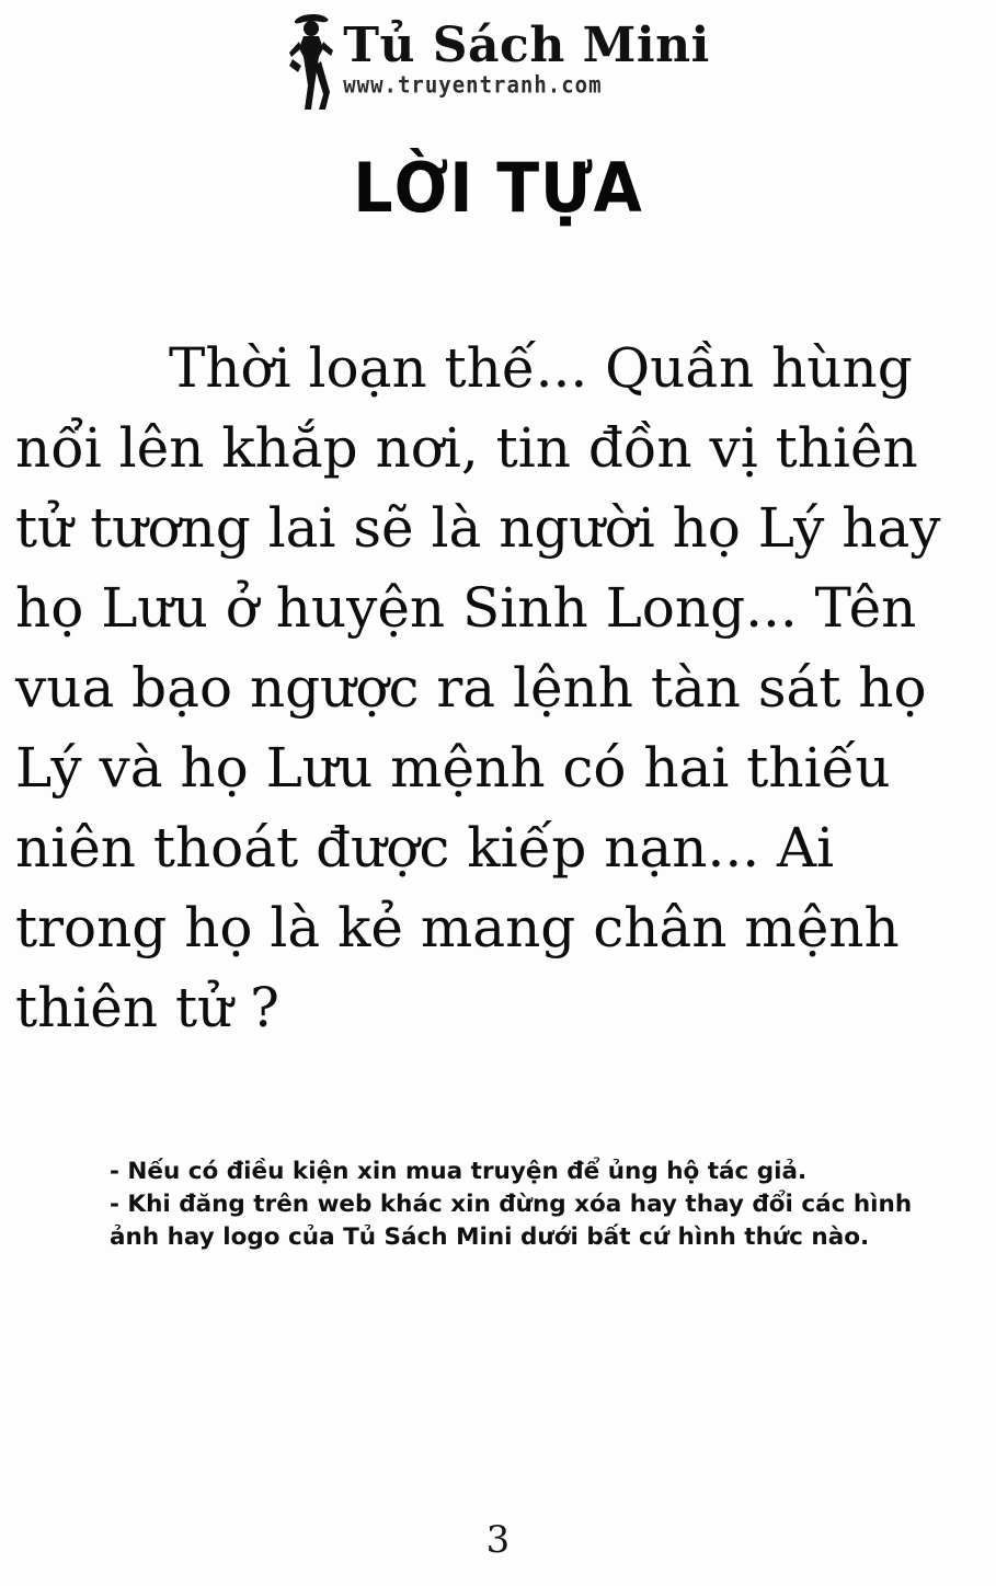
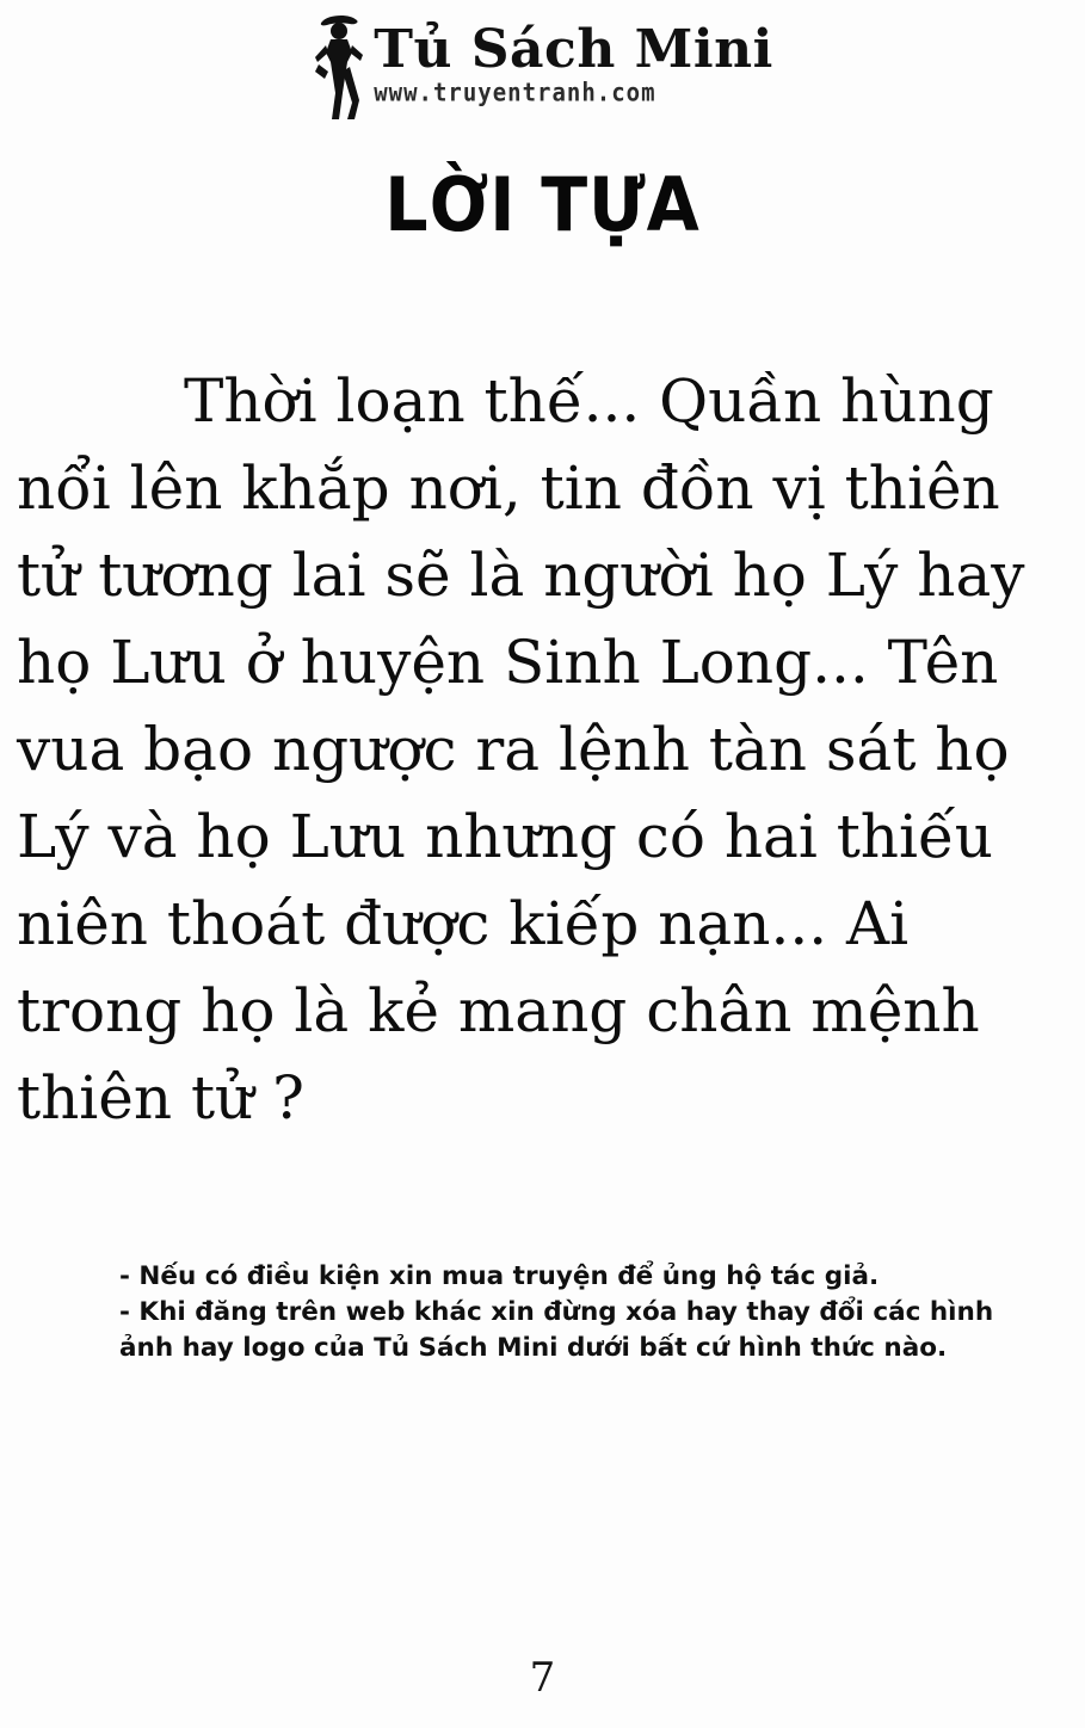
  Tủ Sách Mini
  www.truyentranh.com
  LỜI TỰA
- Thời loạn thế... Quần hùng nổi lên khắp nơi, tin đồn vị thiên tử tương lai sẽ là người họ Lý hay họ Lưu ở huyện Sinh Long... Tên vua bạo ngược ra lệnh tàn sát họ Lý và họ Lưu mệnh có hai thiếu niên thoát được kiếp nạn... Ai trong họ là kẻ mang chân mệnh thiên tử ?
+ Thời loạn thế... Quần hùng nổi lên khắp nơi, tin đồn vị thiên tử tương lai sẽ là người họ Lý hay họ Lưu ở huyện Sinh Long... Tên vua bạo ngược ra lệnh tàn sát họ Lý và họ Lưu nhưng có hai thiếu niên thoát được kiếp nạn... Ai trong họ là kẻ mang chân mệnh thiên tử ?
  - Nếu có điều kiện xin mua truyện để ủng hộ tác giả.
  - Khi đăng trên web khác xin đừng xóa hay thay đổi các hình ảnh hay logo của Tủ Sách Mini dưới bất cứ hình thức nào.
- 3
+ 7
